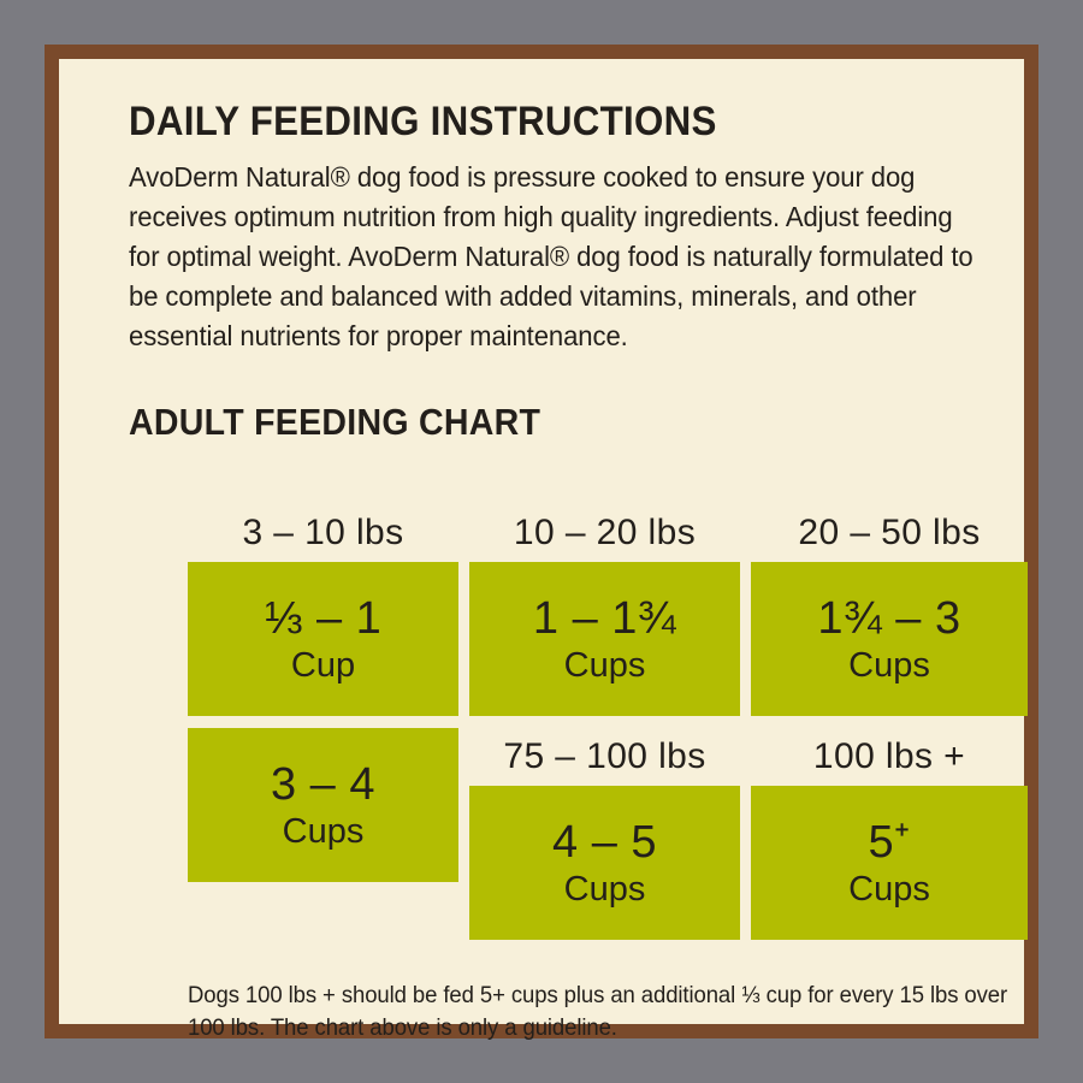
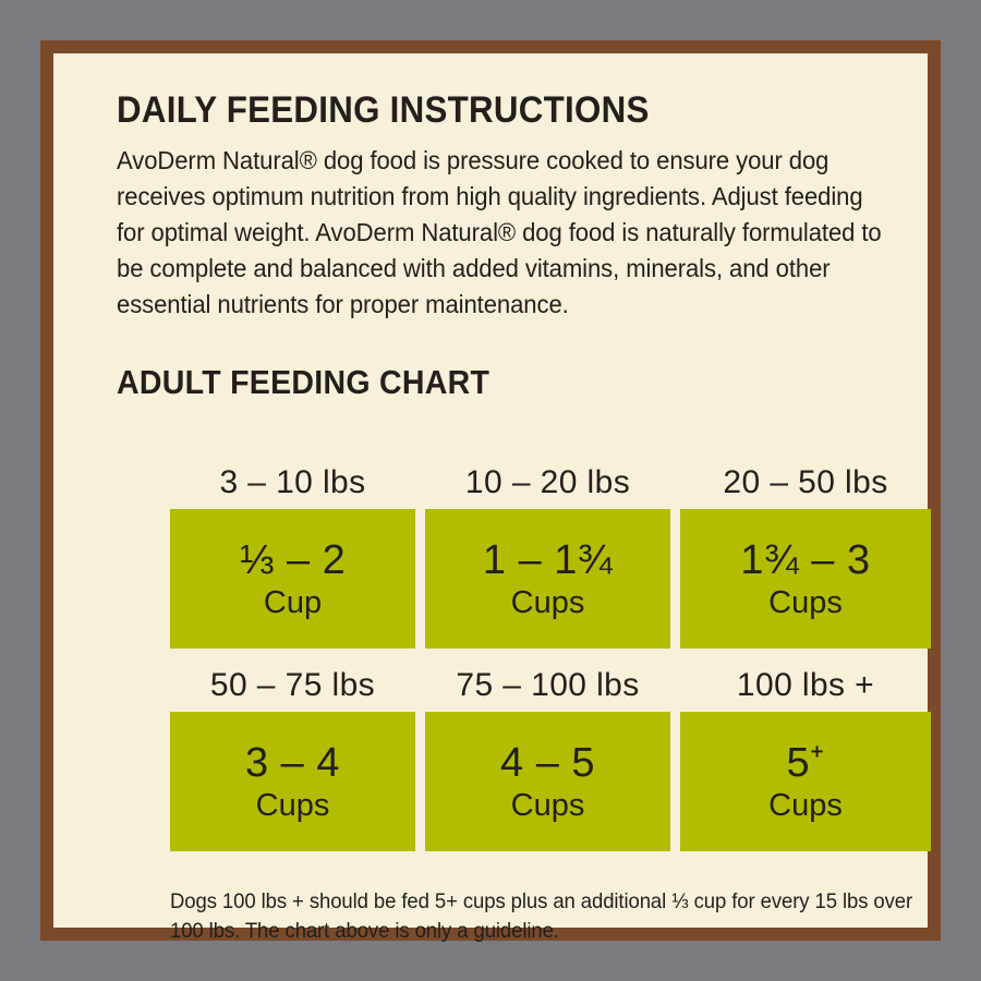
  DAILY FEEDING INSTRUCTIONS
  AvoDerm Natural® dog food is pressure cooked to ensure your dog receives optimum nutrition from high quality ingredients. Adjust feeding for optimal weight. AvoDerm Natural® dog food is naturally formulated to be complete and balanced with added vitamins, minerals, and other essential nutrients for proper maintenance.
  ADULT FEEDING CHART
  3 – 10 lbs
- ⅓ – 1
+ ⅓ – 2
  Cup
  10 – 20 lbs
  1 – 1¾
  Cups
  20 – 50 lbs
  1¾ – 3
  Cups
+ 50 – 75 lbs
  3 – 4
  Cups
  75 – 100 lbs
  4 – 5
  Cups
  100 lbs +
  5⁺
  Cups
  Dogs 100 lbs + should be fed 5+ cups plus an additional ⅓ cup for every 15 lbs over 100 lbs. The chart above is only a guideline.
